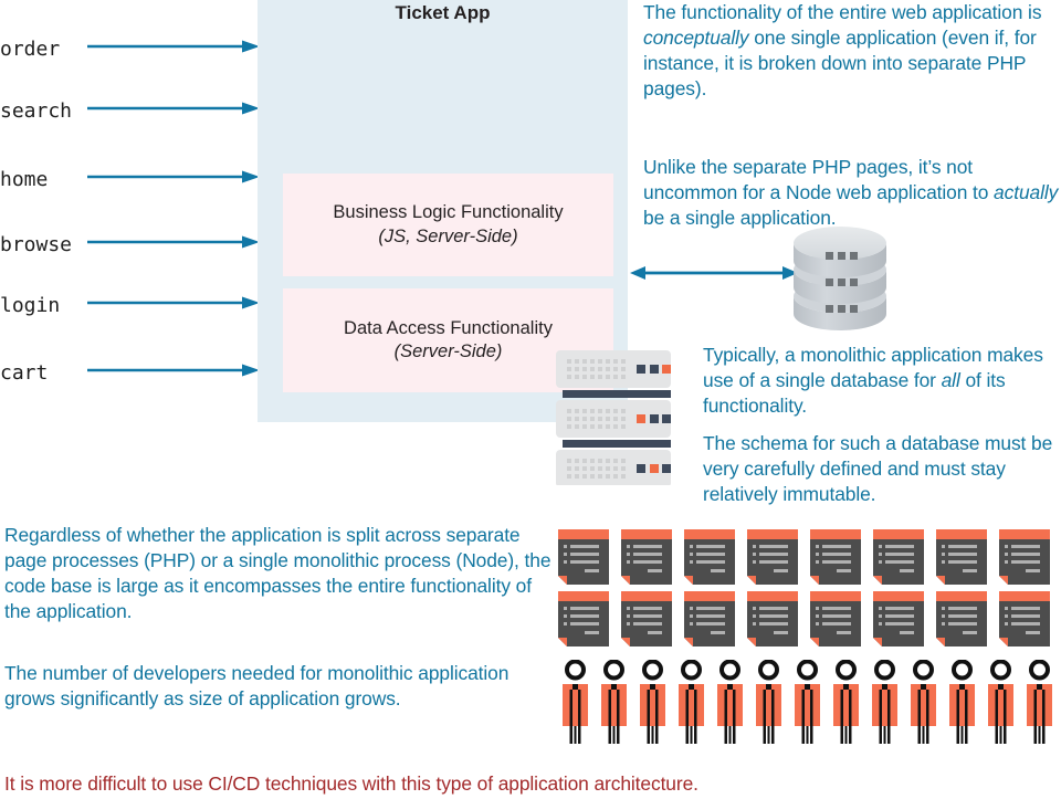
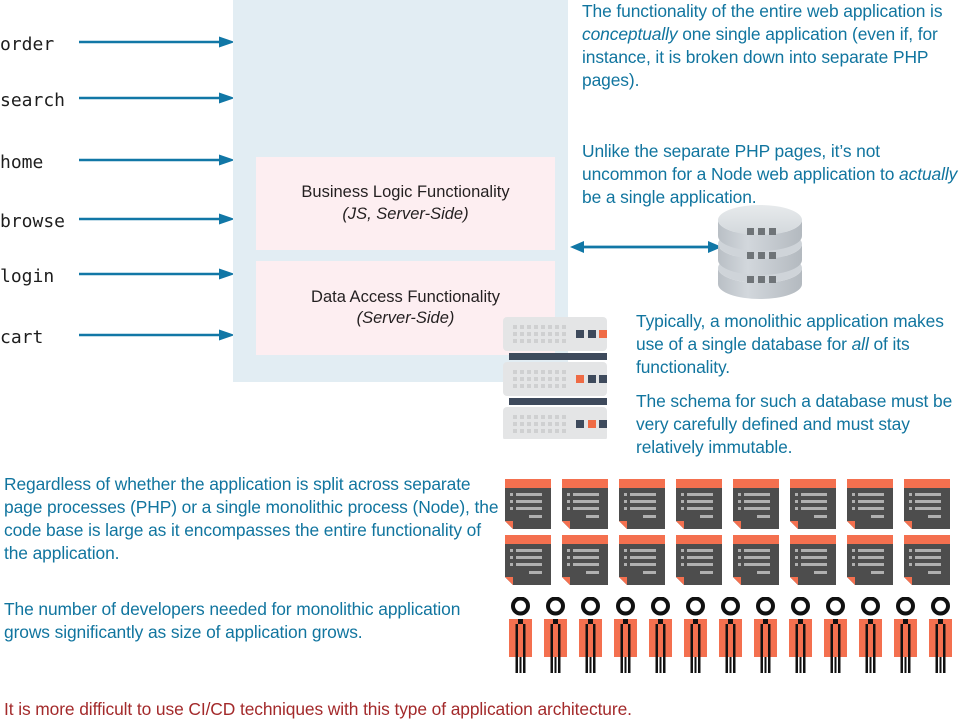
  order
  search
  home
  browse
  login
  cart
- Ticket App
  Business Logic Functionality
  (JS, Server-Side)
  Data Access Functionality
  (Server-Side)
  The functionality of the entire web application is conceptually one single application (even if, for instance, it is broken down into separate PHP pages).
  Unlike the separate PHP pages, it’s not uncommon for a Node web application to actually be a single application.
  Typically, a monolithic application makes use of a single database for all of its functionality.
  The schema for such a database must be very carefully defined and must stay relatively immutable.
  Regardless of whether the application is split across separate page processes (PHP) or a single monolithic process (Node), the code base is large as it encompasses the entire functionality of the application.
  The number of developers needed for monolithic application grows significantly as size of application grows.
  It is more difficult to use CI/CD techniques with this type of application architecture.
